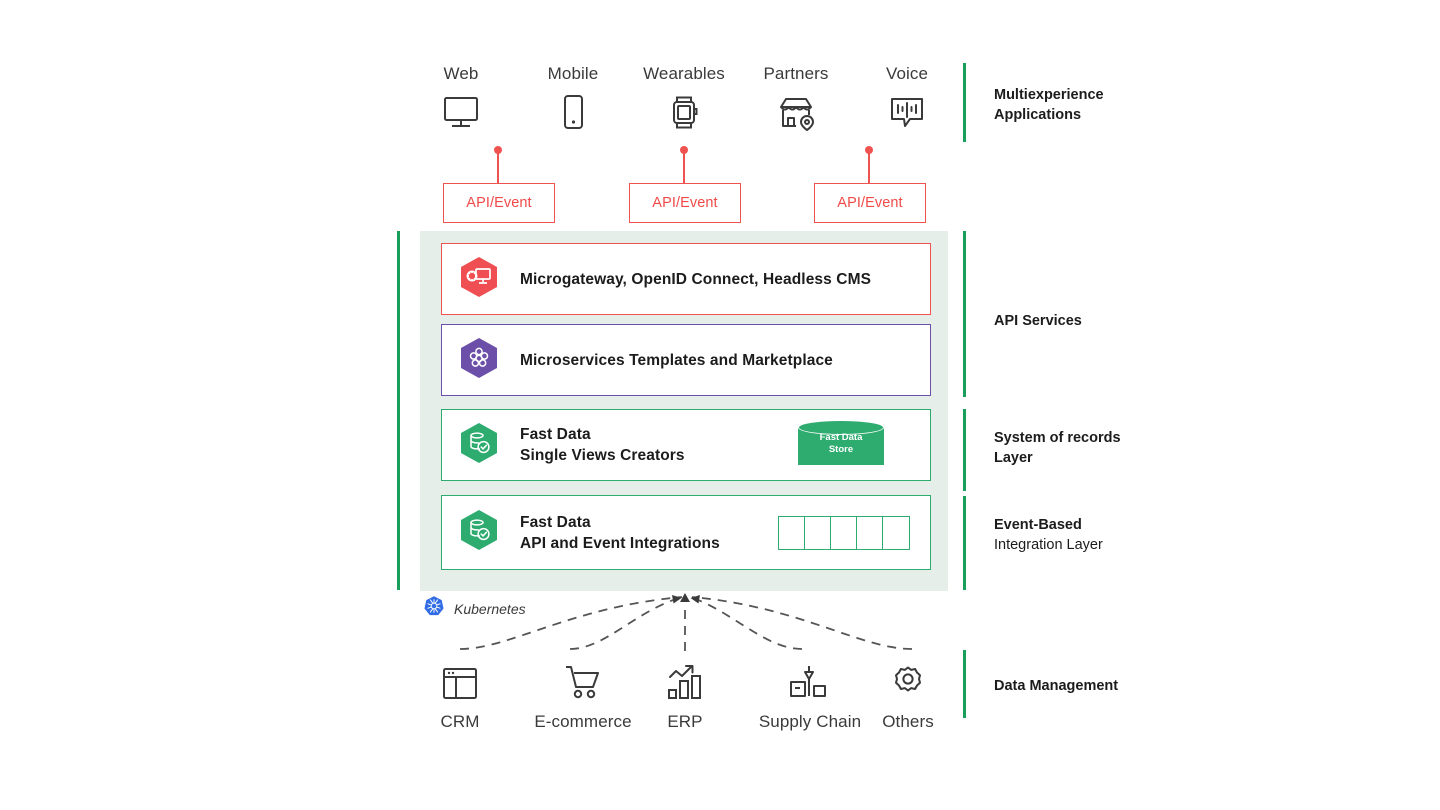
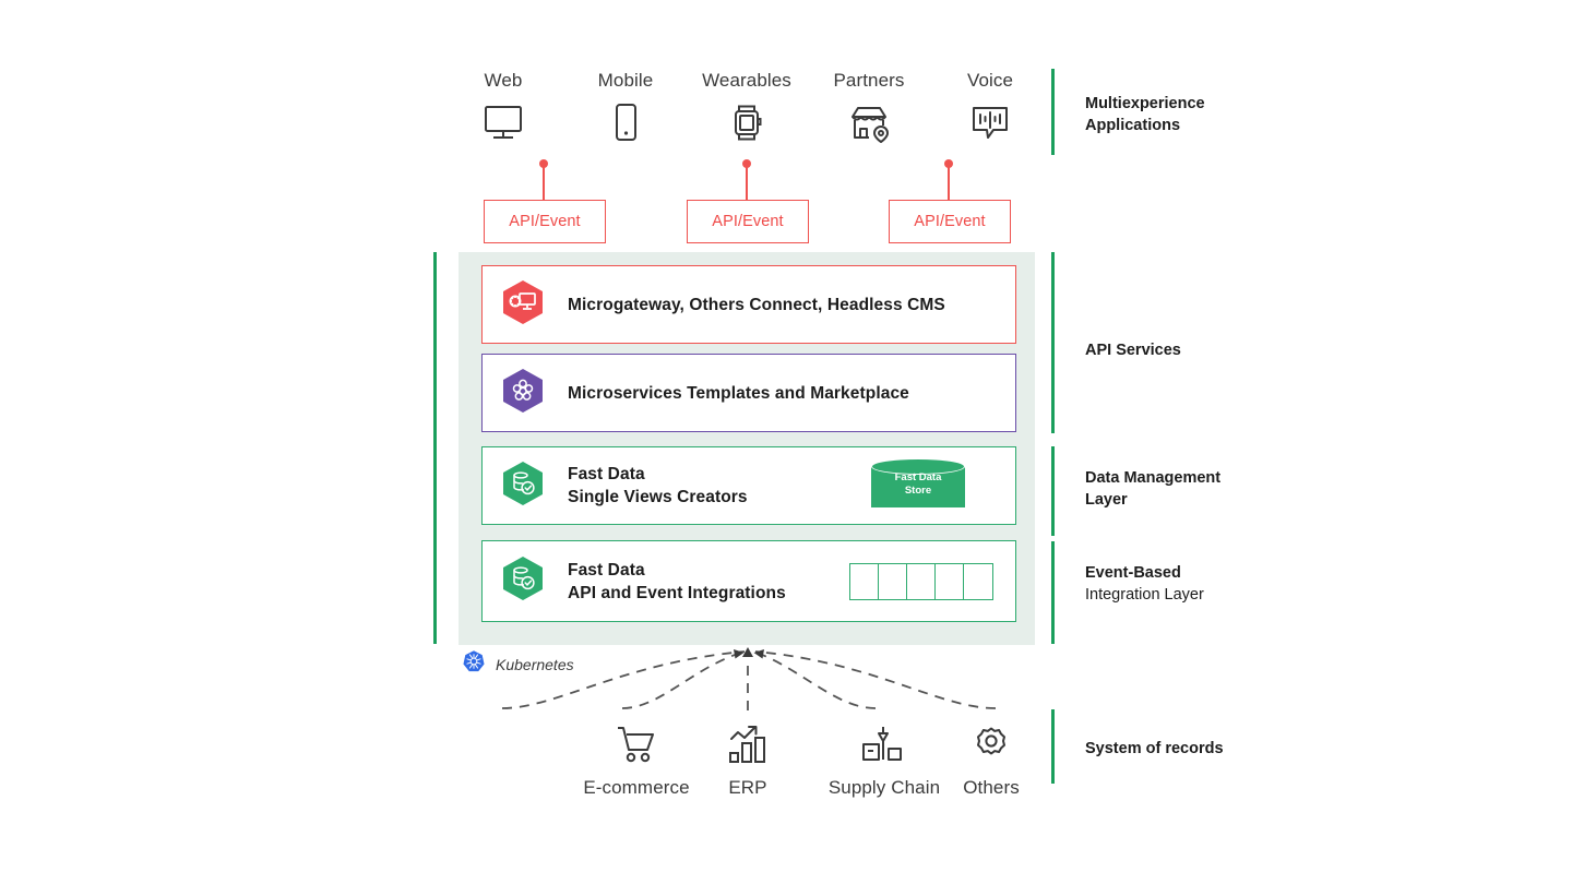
  Web
  Mobile
  Wearables
  Partners
  Voice
  API/Event
  API/Event
  API/Event
- Microgateway, OpenID Connect, Headless CMS
+ Microgateway, Others Connect, Headless CMS
  Microservices Templates and Marketplace
  Fast Data
  Single Views Creators
  Fast Data
  Store
  Fast Data
  API and Event Integrations
  Multiexperience
  Applications
  API Services
- System of records
+ Data Management
  Layer
  Event-Based
  Integration Layer
- Data Management
+ System of records
  Kubernetes
- CRM
  E-commerce
  ERP
  Supply Chain
  Others
